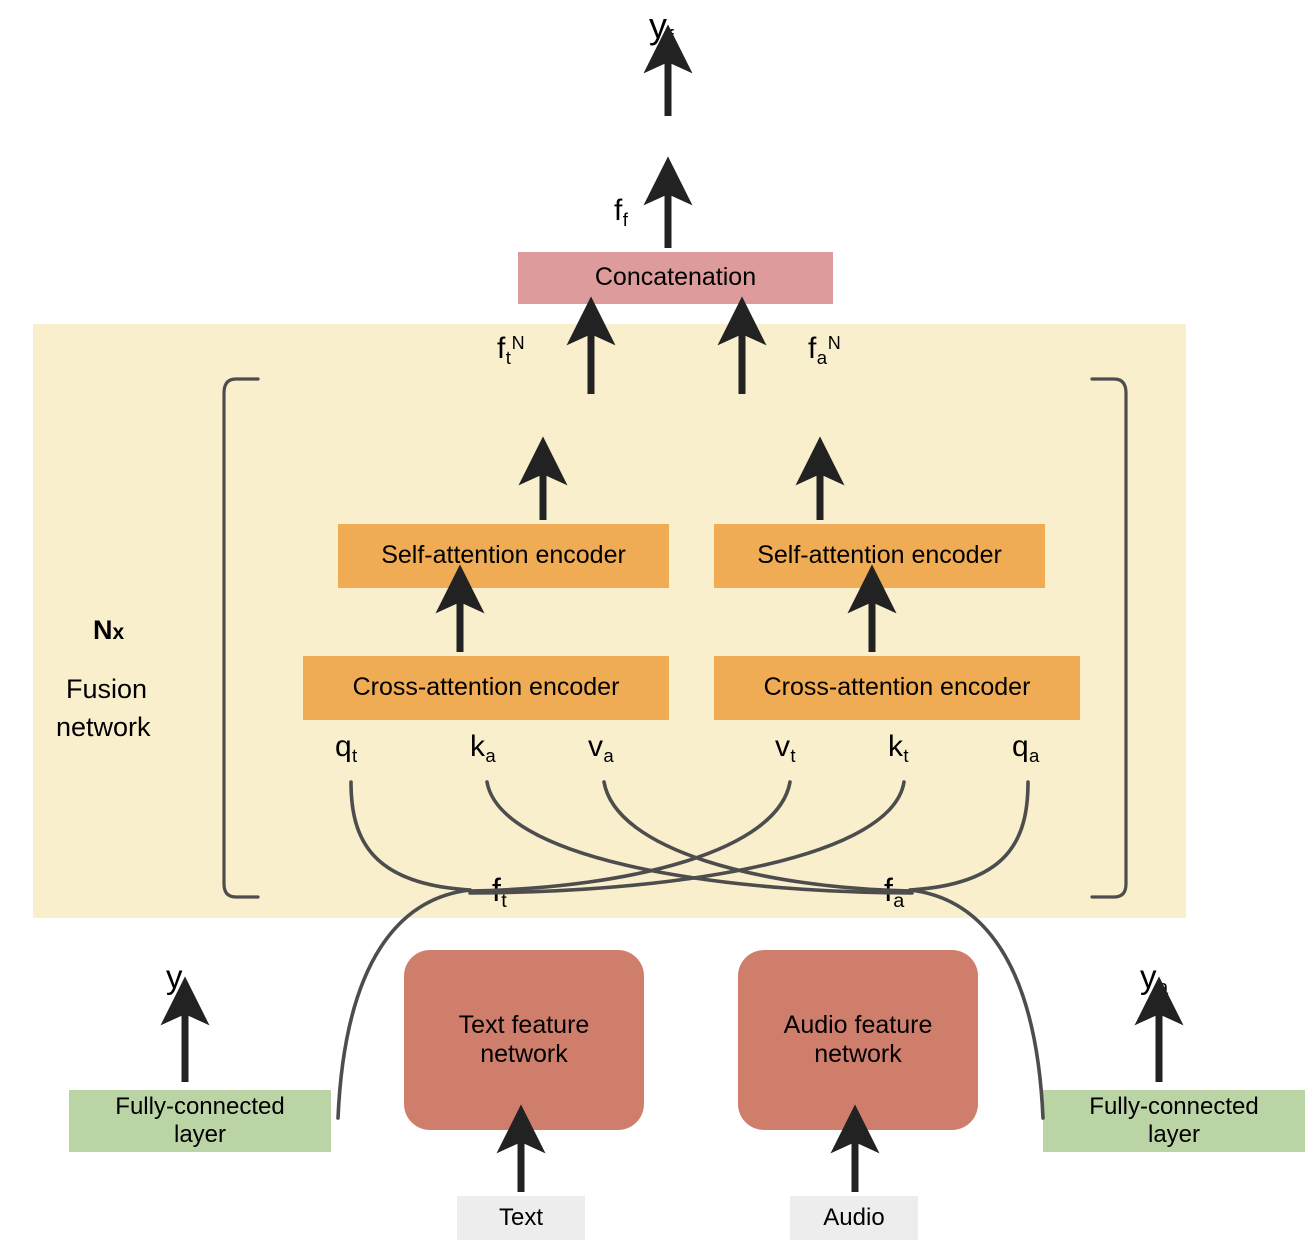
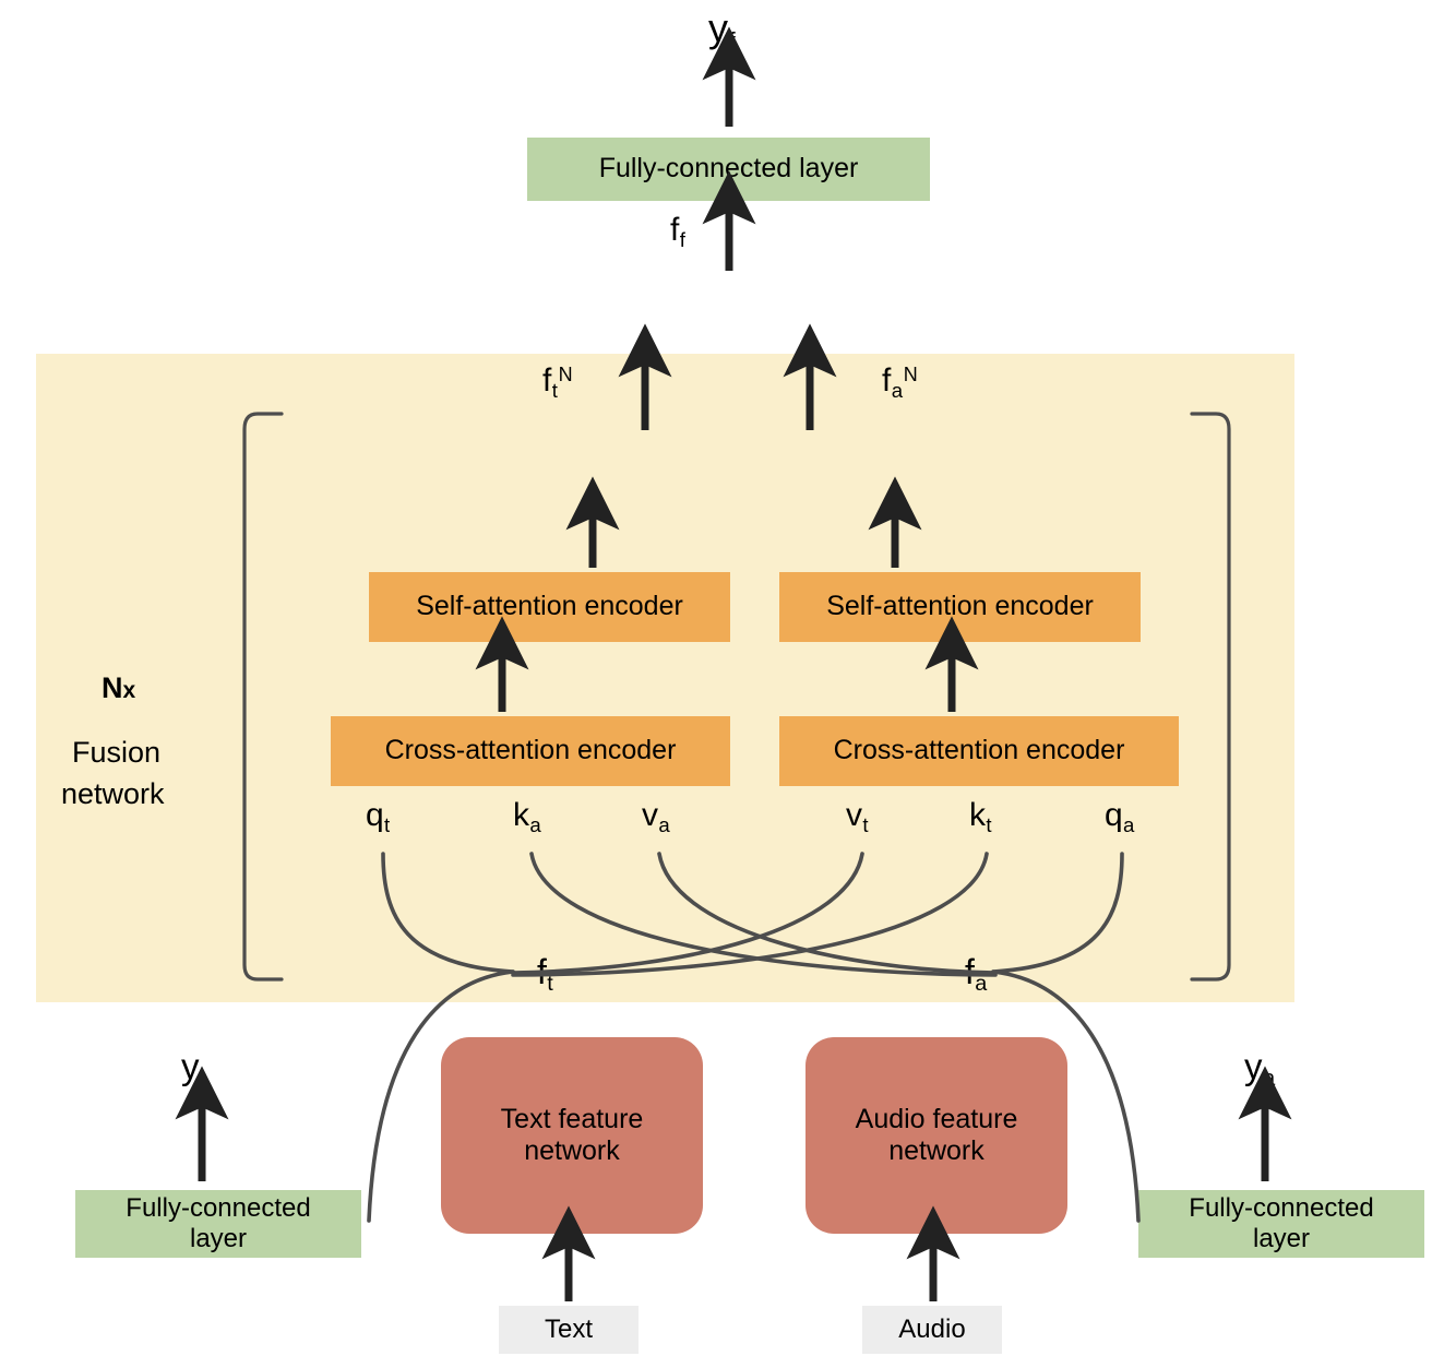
  yf
+ Fully-connected layer
  ff
- Concatenation
  ftN
  faN
  Self-attention encoder
  Self-attention encoder
  Cross-attention encoder
  Cross-attention encoder
  qt
  ka
  va
  vt
  kt
  qa
  Nx
  Fusion
  network
  Text feature
  network
  Audio feature
  network
  yt
  ya
  Fully-connected
  layer
  Fully-connected
  layer
  Text
  Audio
